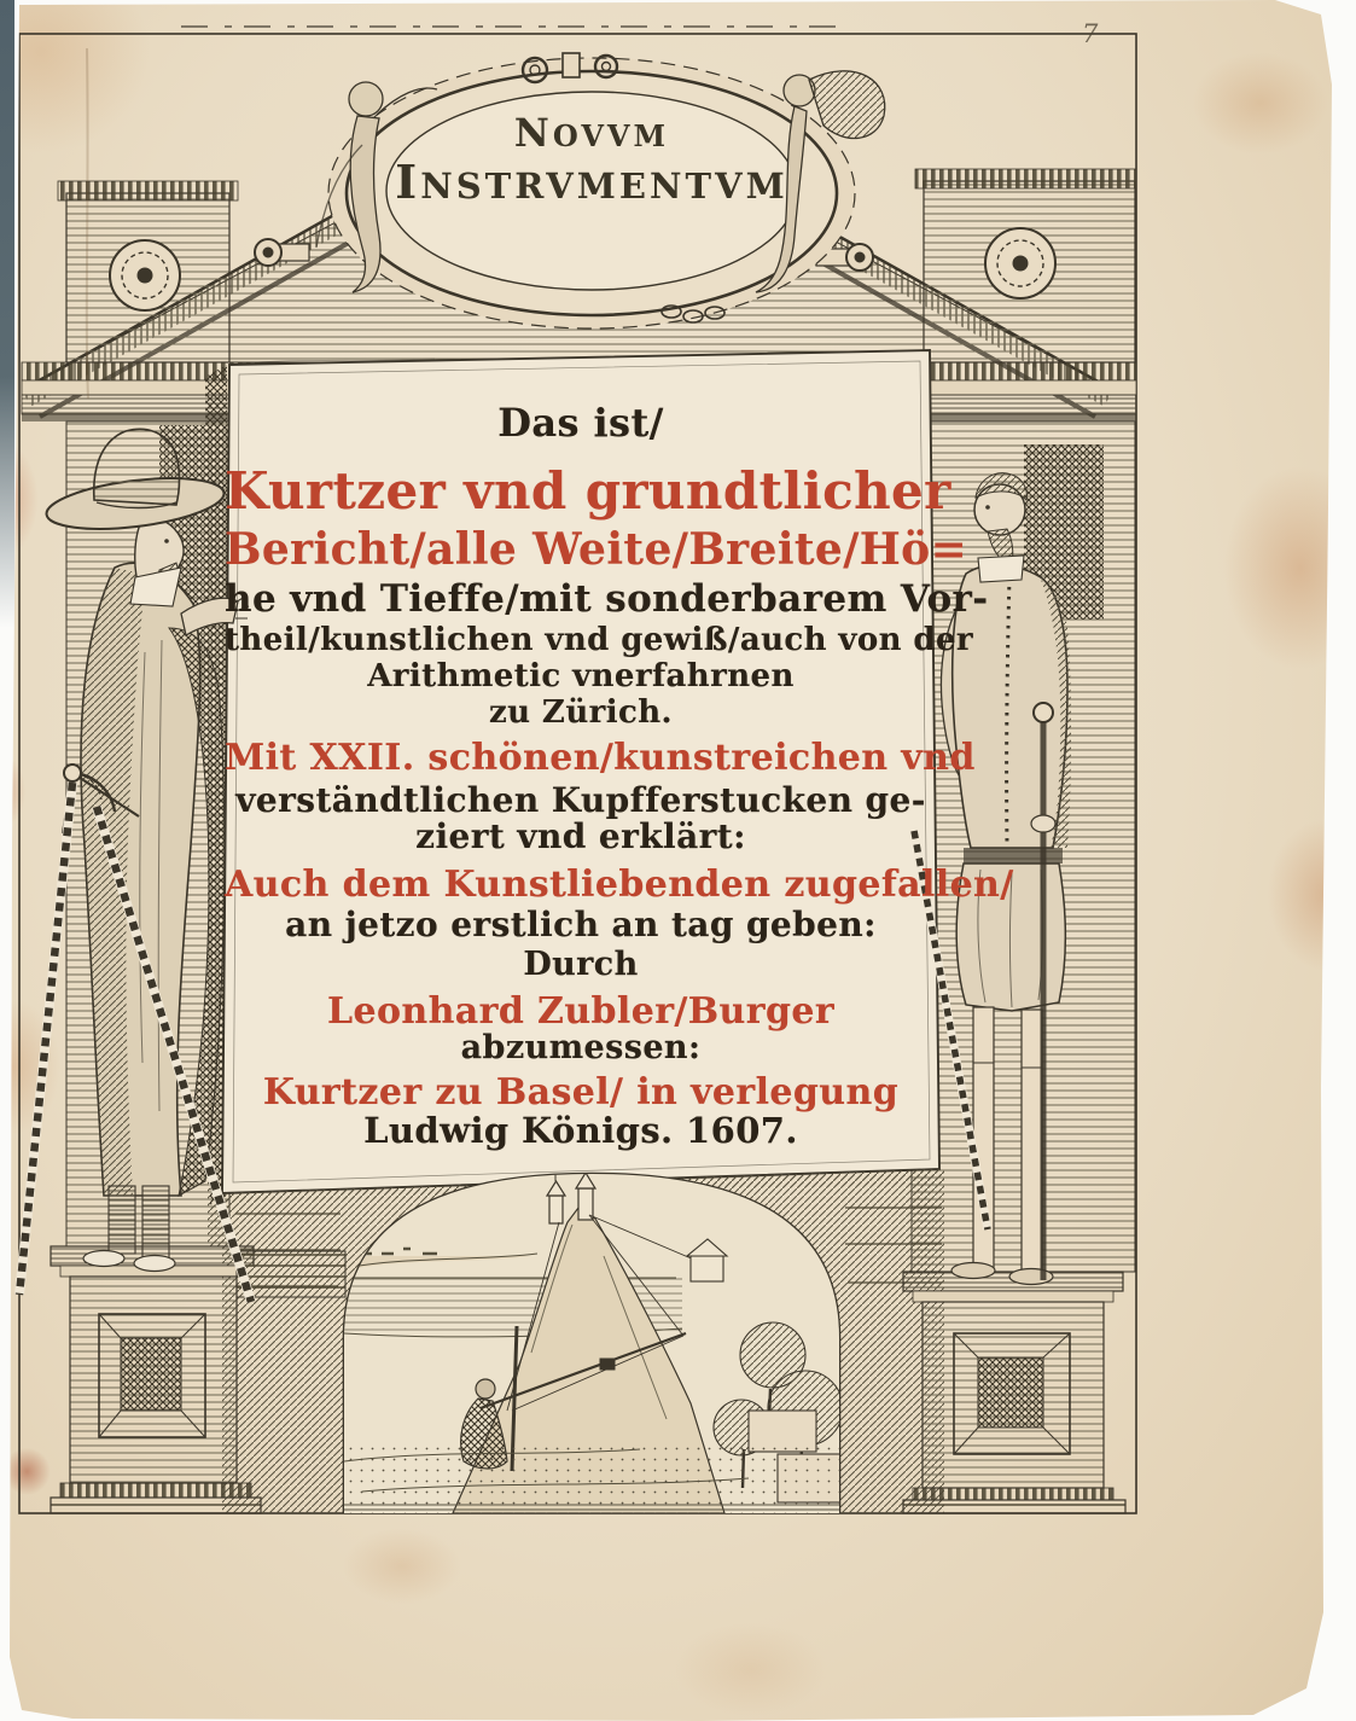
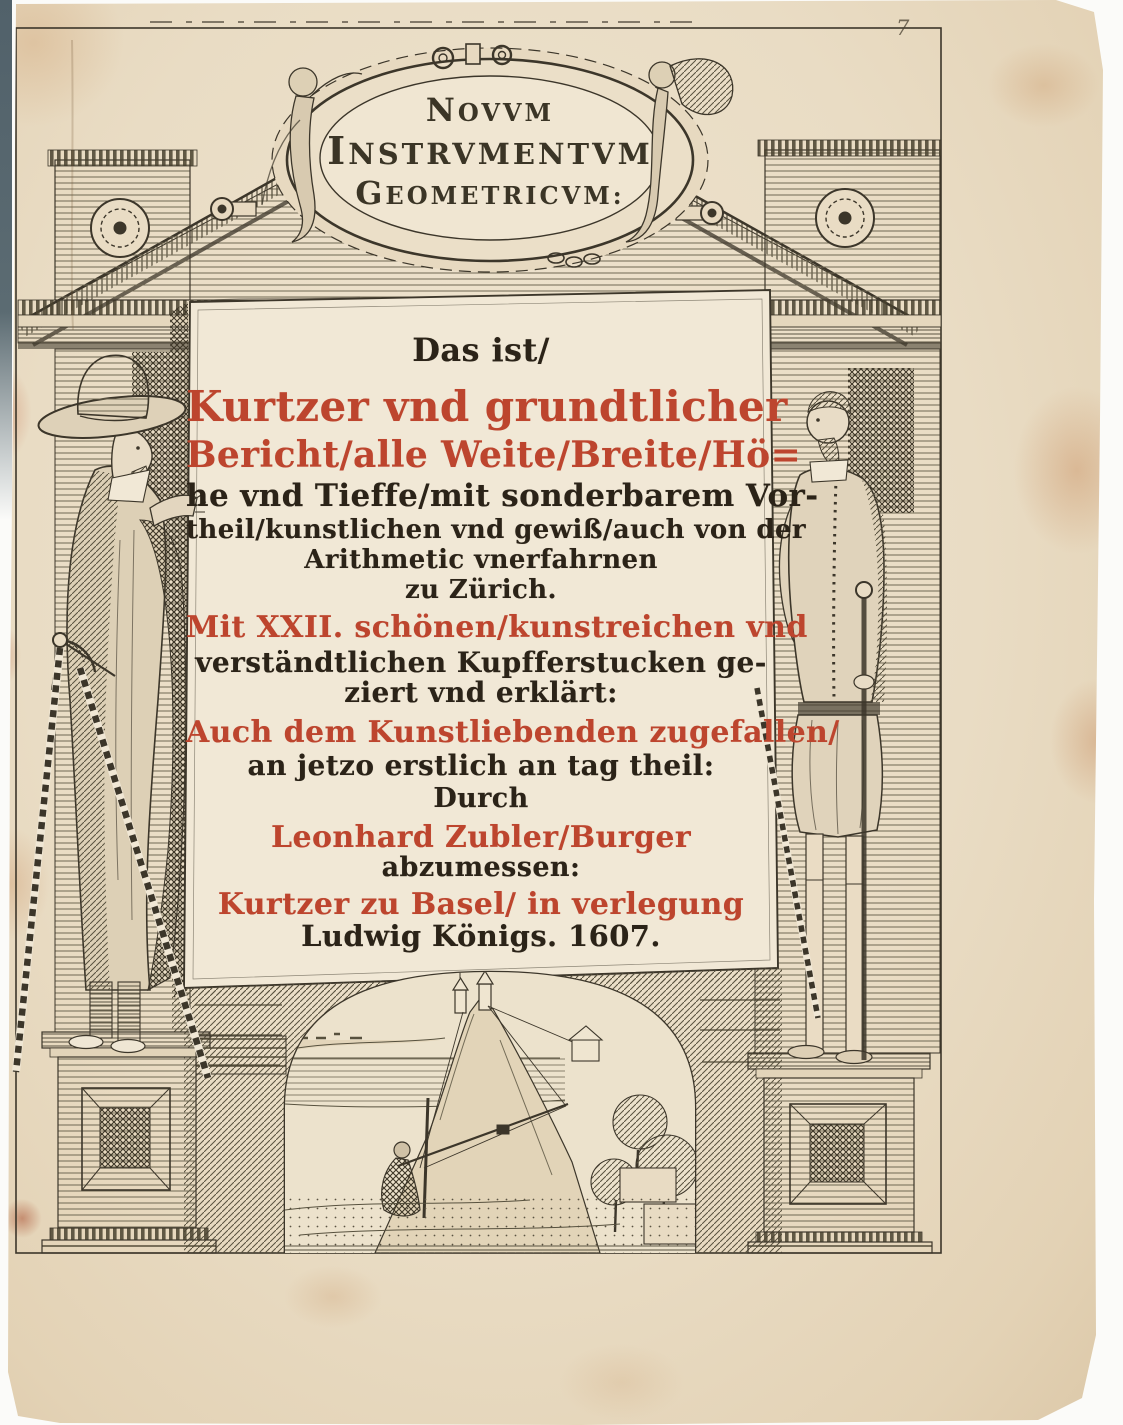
  NOVVM
  INSTRVMENTVM
+ GEOMETRICVM:
  Das ist/
  Kurtzer vnd grundtlicher
  Bericht/alle Weite/Breite/Hö=
  he vnd Tieffe/mit sonderbarem Vor-
  theil/kunstlichen vnd gewiß/auch von der
  Arithmetic vnerfahrnen
  zu Zürich.
  Mit XXII. schönen/kunstreichen vnd
  verständtlichen Kupfferstucken ge-
  ziert vnd erklärt:
  Auch dem Kunstliebenden zugefallen/
- an jetzo erstlich an tag geben:
+ an jetzo erstlich an tag theil:
  Durch
  Leonhard Zubler/Burger
  abzumessen:
  Kurtzer zu Basel/ in verlegung
  Ludwig Königs. 1607.
  7
